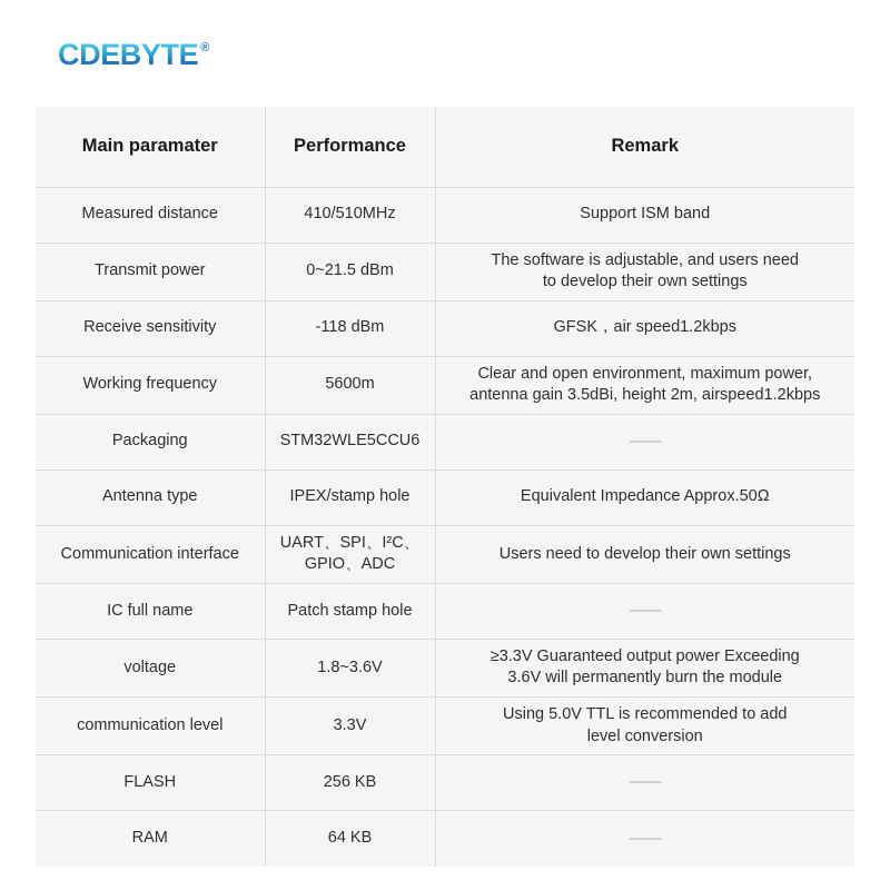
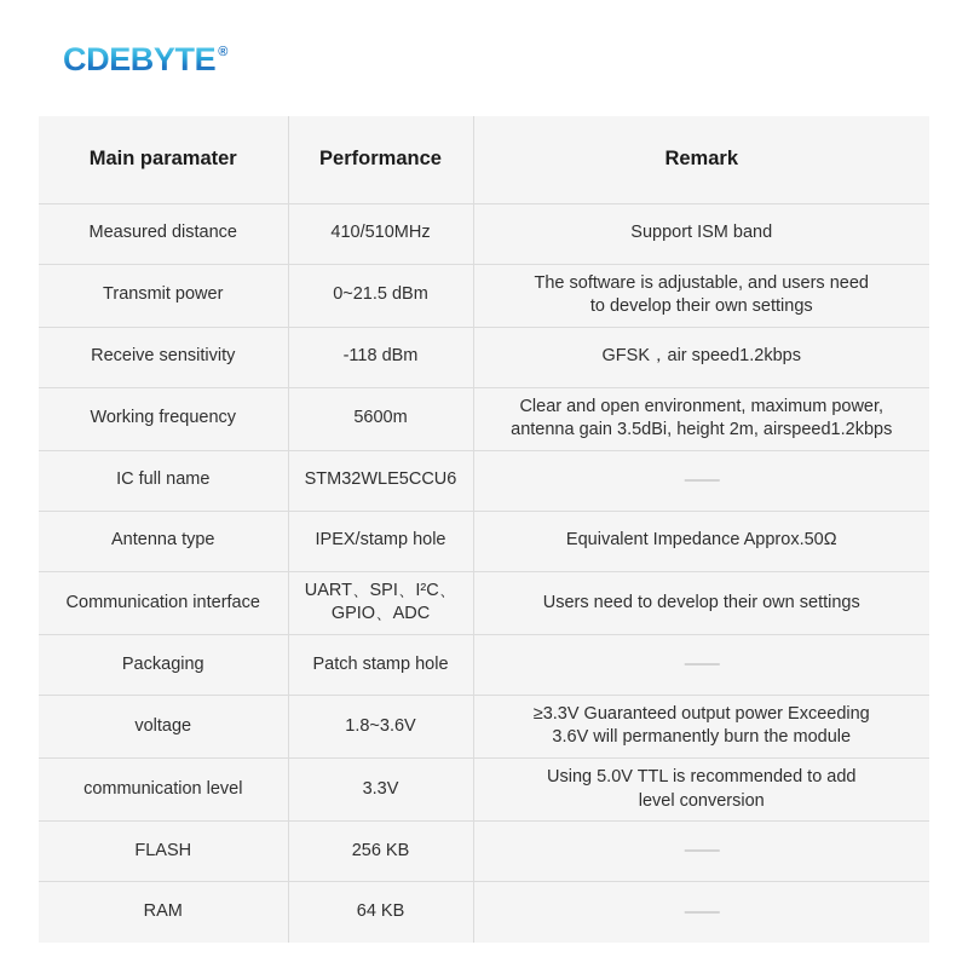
  CDEBYTE
  ®
  Main paramater	Performance	Remark
  Measured distance	410/510MHz	Support ISM band
  Transmit power	0~21.5 dBm	The software is adjustable, and users need to develop their own settings
  Receive sensitivity	-118 dBm	GFSK，air speed1.2kbps
  Working frequency	5600m	Clear and open environment, maximum power, antenna gain 3.5dBi, height 2m, airspeed1.2kbps
- Packaging	STM32WLE5CCU6	——
+ IC full name	STM32WLE5CCU6	——
  Antenna type	IPEX/stamp hole	Equivalent Impedance Approx.50Ω
  Communication interface	UART、SPI、I²C、 GPIO、ADC	Users need to develop their own settings
- IC full name	Patch stamp hole	——
+ Packaging	Patch stamp hole	——
  voltage	1.8~3.6V	≥3.3V Guaranteed output power Exceeding 3.6V will permanently burn the module
  communication level	3.3V	Using 5.0V TTL is recommended to add level conversion
  FLASH	256 KB	——
  RAM	64 KB	——
